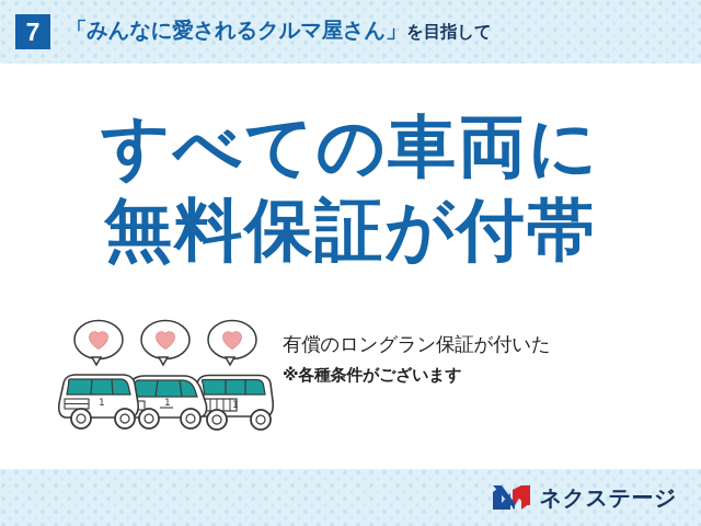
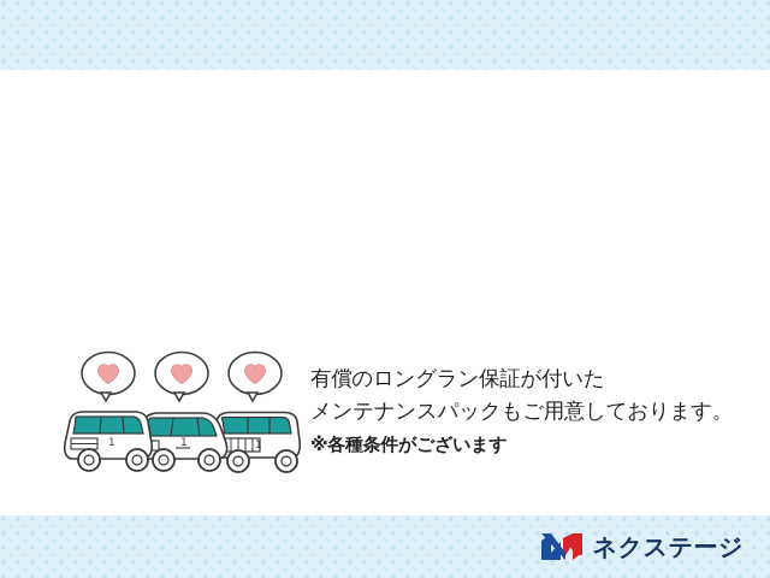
- 7
- 「みんなに愛されるクルマ屋さん」を目指して
- すべての車両に
- 無料保証が付帯
  1
  1
  1
  有償のロングラン保証が付いた
+ メンテナンスパックもご用意しております。
  ※各種条件がございます
  ネクステージ
